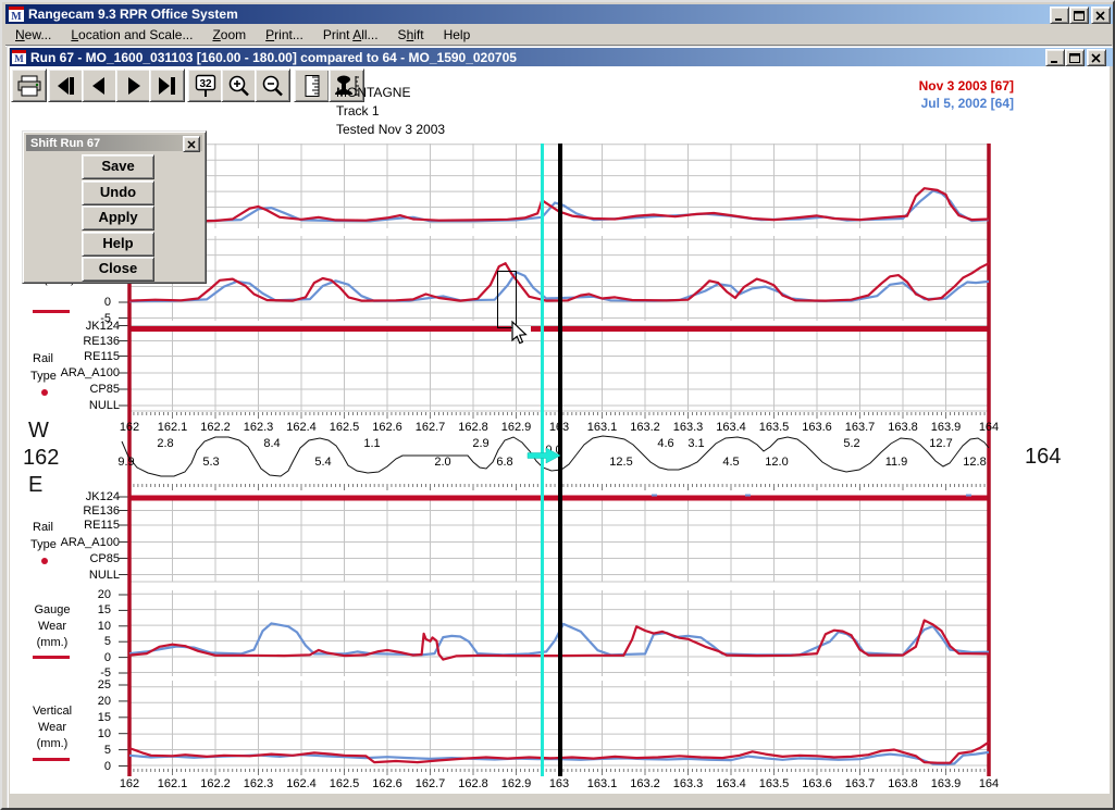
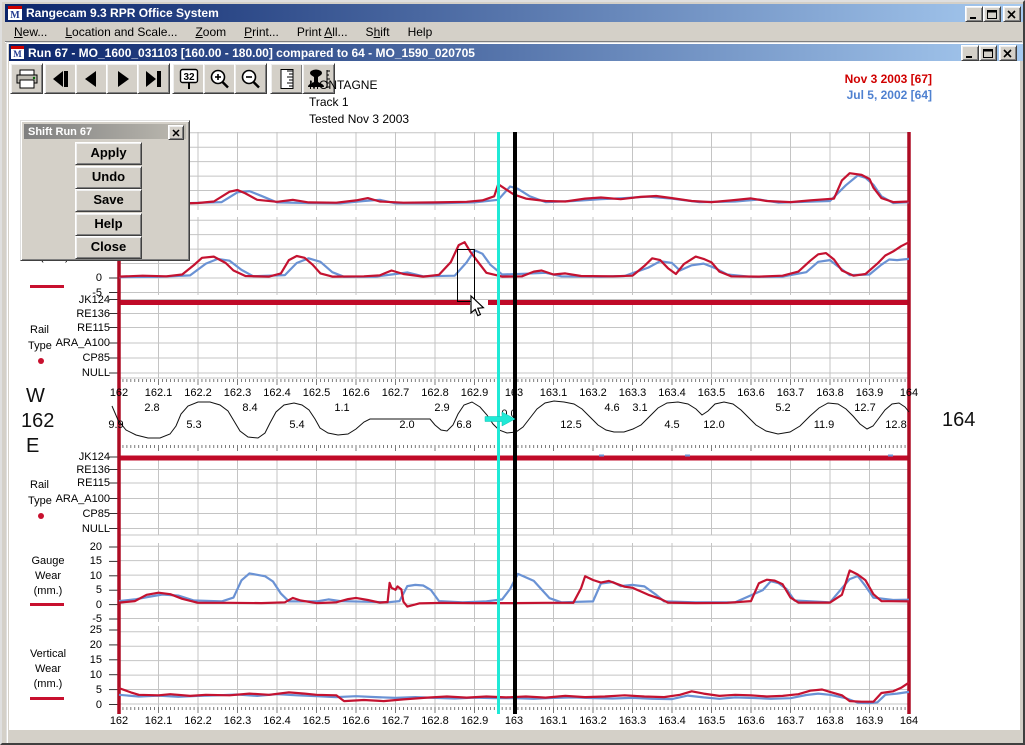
  M
  Rangecam 9.3 RPR Office System
  New...
  Location and Scale...
  Zoom
  Print...
  Print All...
  Shift
  Help
  M
  Run 67 - MO_1600_031103 [160.00 - 180.00] compared to 64 - MO_1590_020705
  32
  MONTAGNE
  Track 1
  Tested Nov 3 2003
  Nov 3 2003 [67]
  Jul 5, 2002 [64]
  0
  -5
  JK124
  RE136
  RE115
  ARA_A100
  CP85
  NULL
  Rail
  Type
  JK124
  RE136
  RE115
  ARA_A100
  CP85
  NULL
  Rail
  Type
  20
  15
  10
  5
  0
  -5
  Gauge
  Wear
  (mm.)
  25
  20
  15
  10
  5
  0
  Vertical
  Wear
  (mm.)
  162
  162.1
  162.2
  162.3
  162.4
  162.5
  162.6
  162.7
  162.8
  162.9
  163.1
  163.2
  163.3
  163.4
  163.5
  163.6
  163.7
  163.8
  163.9
  164
  162
  162.1
  162.2
  162.3
  162.4
  162.5
  162.6
  162.7
  162.8
  162.9
  163
  163.1
  163.2
  163.3
  163.4
  163.5
  163.6
  163.7
  163.8
  163.9
  164
  9.9
  2.8
  5.3
  8.4
  5.4
  1.1
  2.0
  2.9
  6.8
  12.5
  4.6
  3.1
  4.5
  12.0
  5.2
  11.9
  12.7
  12.8
  W
  162
  E
  164
  Shift Run 67
- Save
+ Apply
  Undo
- Apply
+ Save
  Help
  Close
